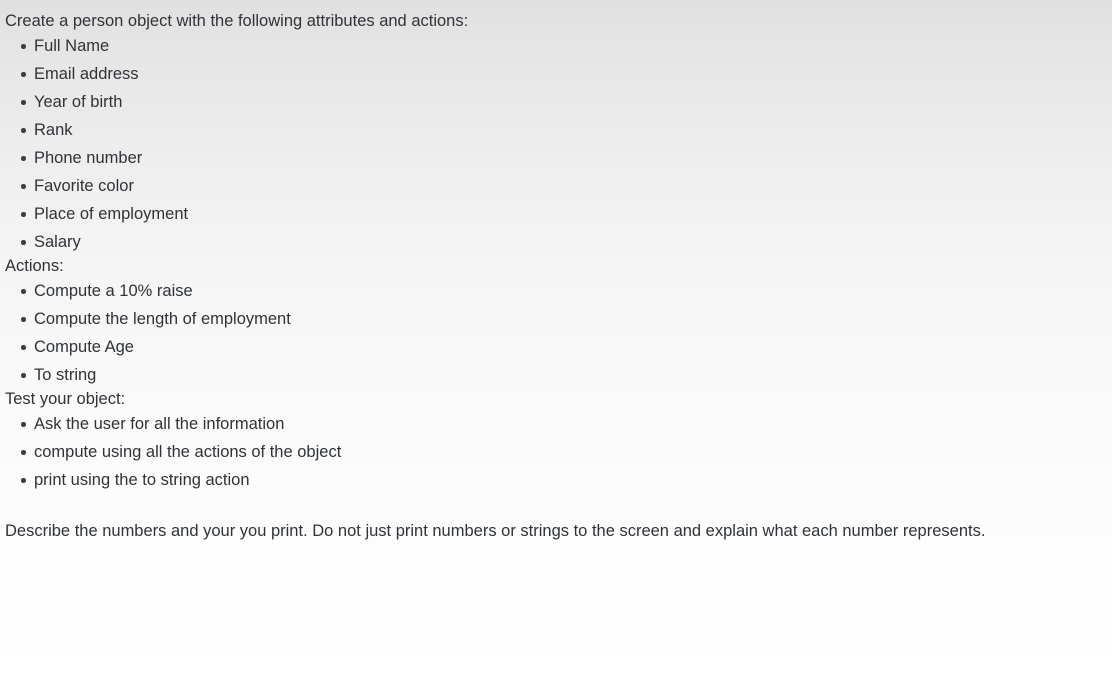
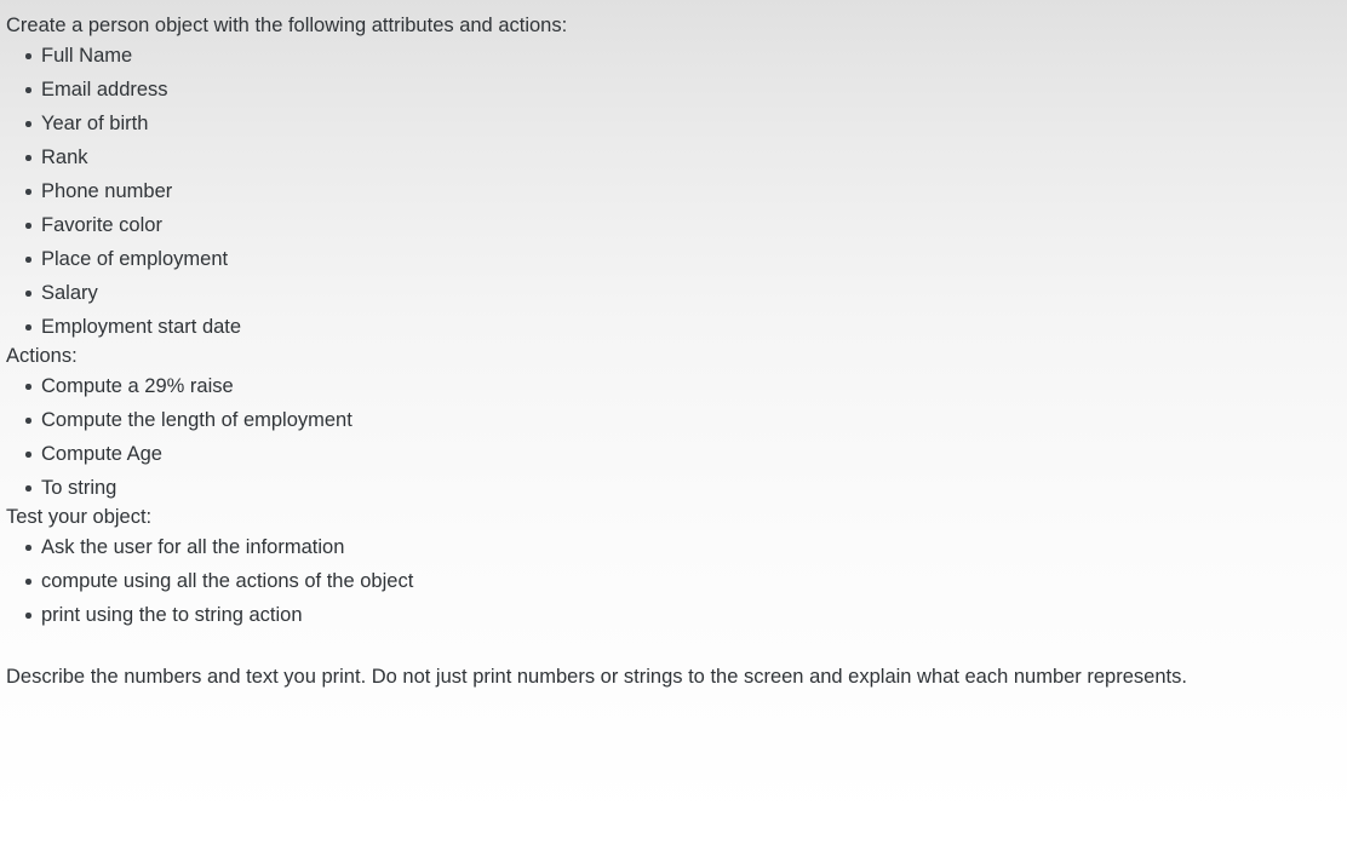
  Create a person object with the following attributes and actions:
  Full Name
  Email address
  Year of birth
  Rank
  Phone number
  Favorite color
  Place of employment
  Salary
+ Employment start date
  Actions:
- Compute a 10% raise
+ Compute a 29% raise
  Compute the length of employment
  Compute Age
  To string
  Test your object:
  Ask the user for all the information
  compute using all the actions of the object
  print using the to string action
- Describe the numbers and your you print. Do not just print numbers or strings to the screen and explain what each number represents.
+ Describe the numbers and text you print. Do not just print numbers or strings to the screen and explain what each number represents.
